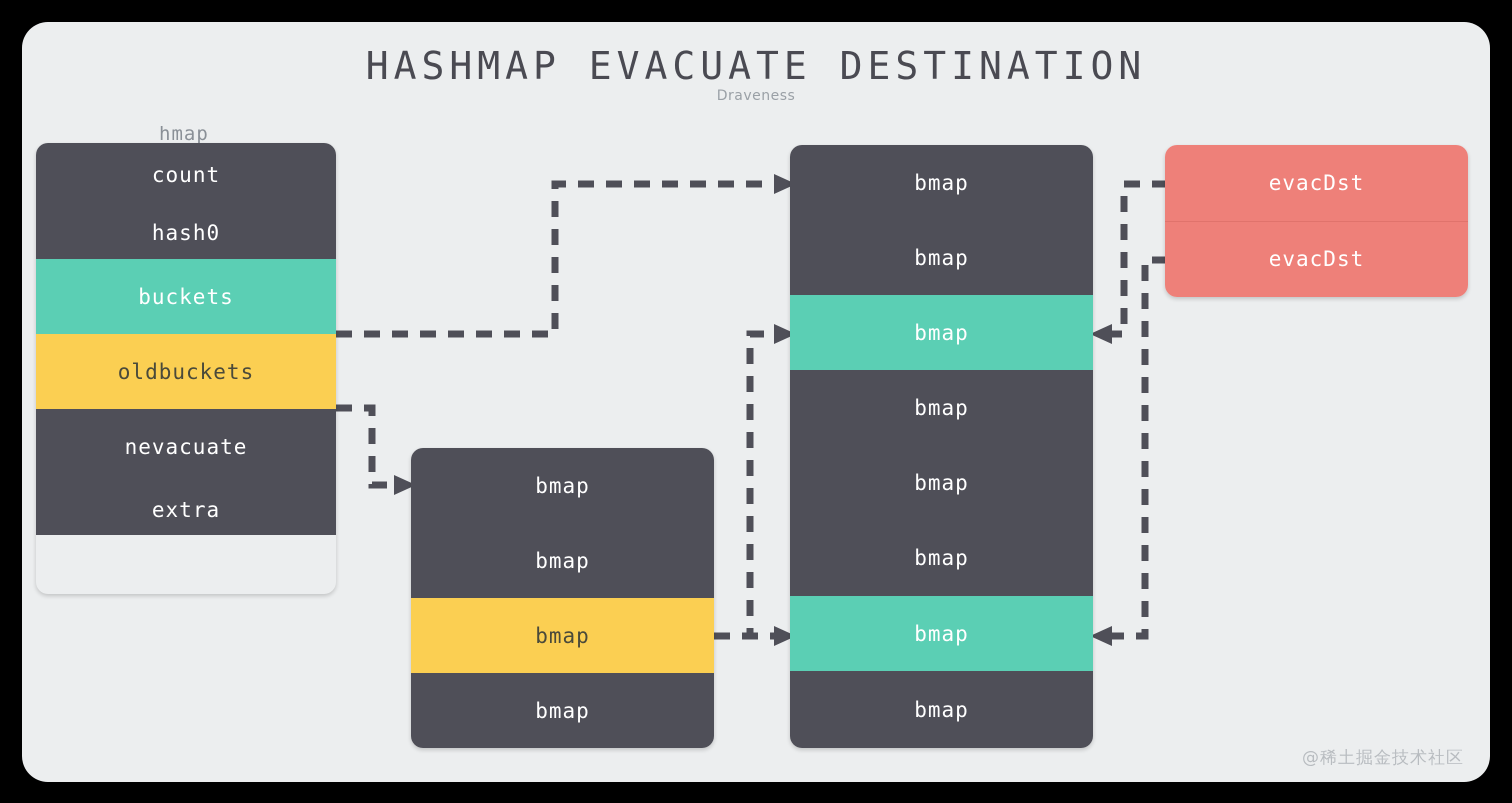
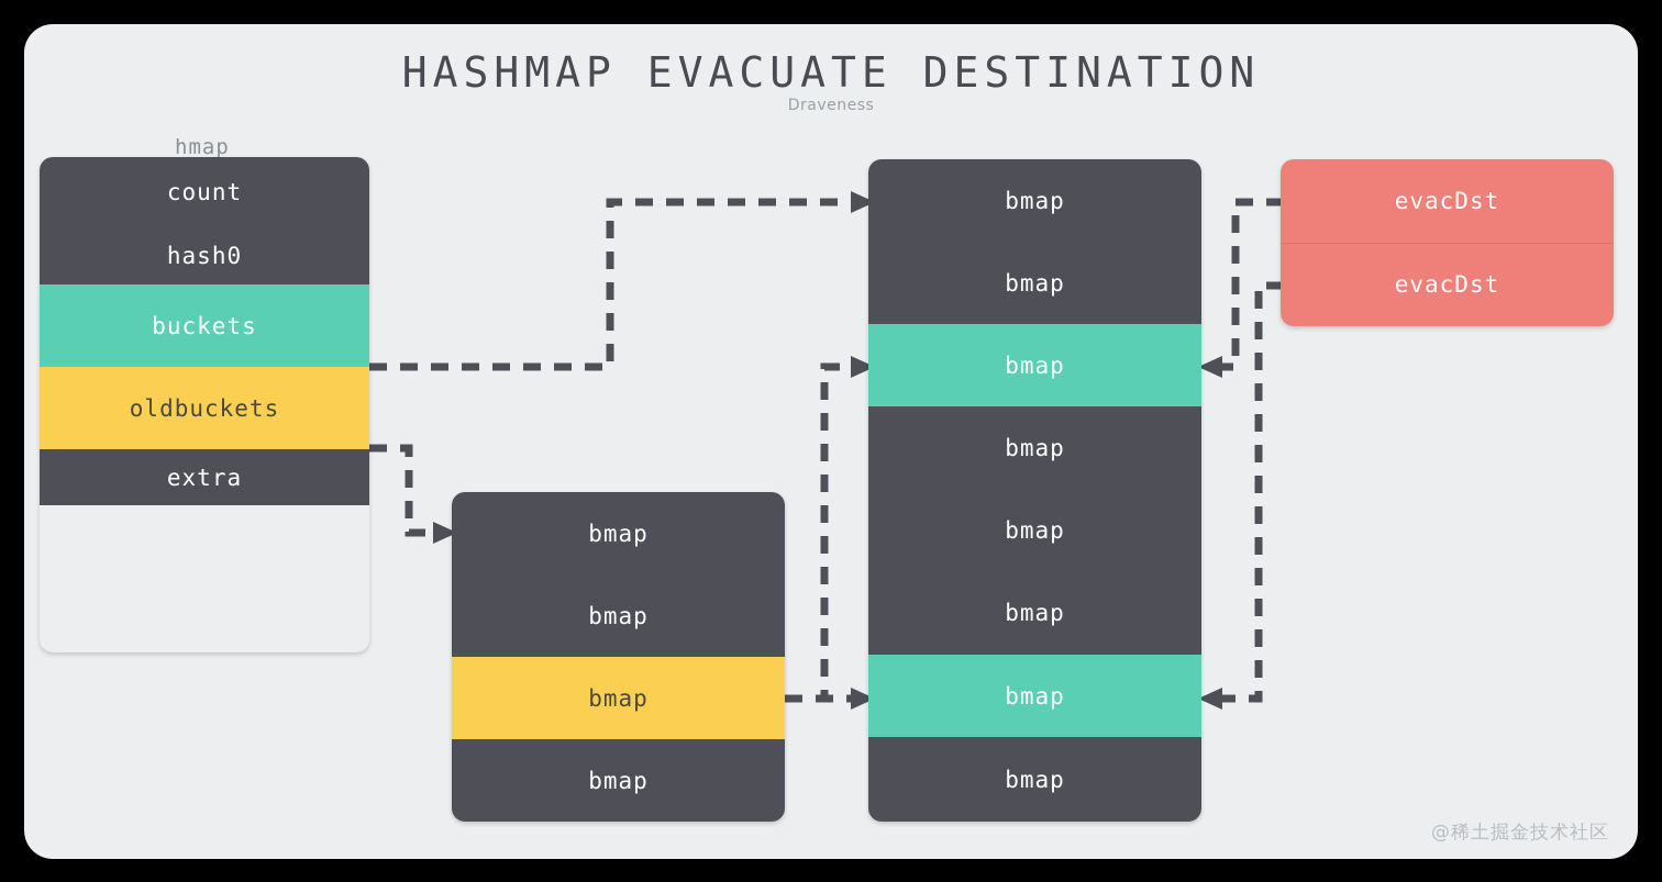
  HASHMAP EVACUATE DESTINATION
  Draveness
  hmap
  count
  hash0
  buckets
  oldbuckets
- nevacuate
  extra
  bmap
  bmap
  bmap
  bmap
  bmap
  bmap
  bmap
  bmap
  bmap
  bmap
  bmap
  bmap
  evacDst
  evacDst
  @稀土掘金技术社区
